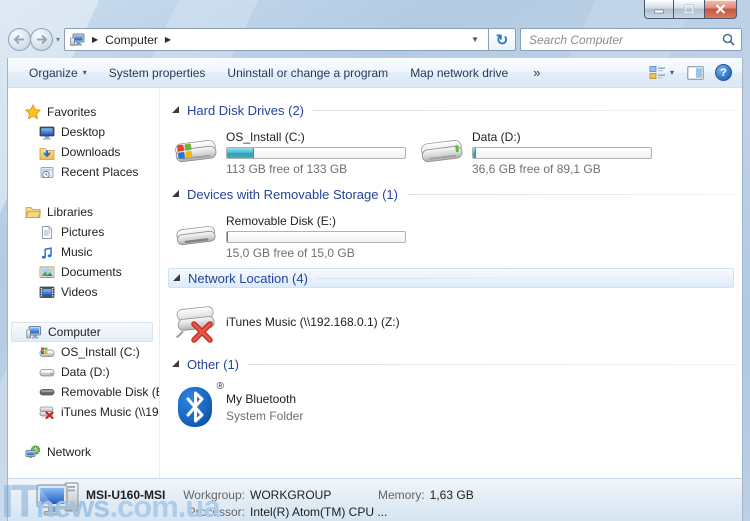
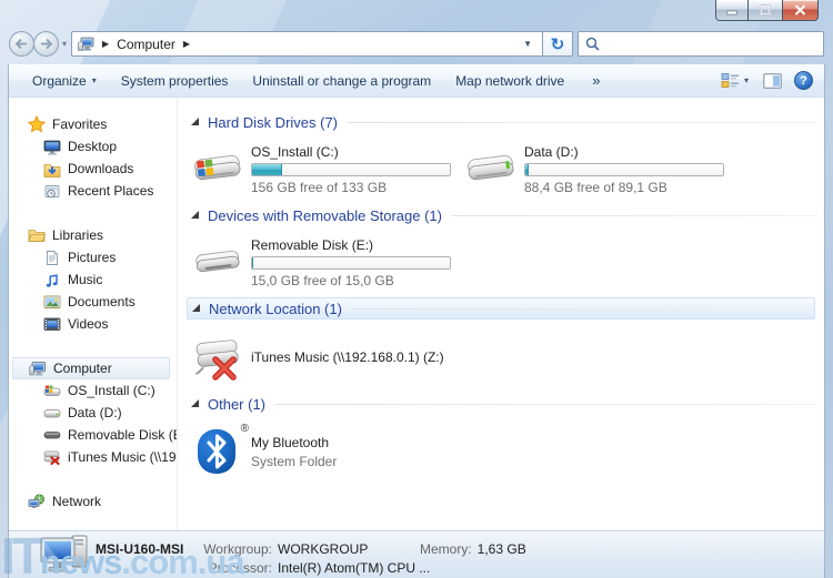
  ▾
  ▶
  Computer
  ▶
  ▼
  ↻
- Search Computer
  Organize
  ▾
  System properties
  Uninstall or change a program
  Map network drive
  »
  ▾
  ?
  Favorites
  Desktop
  Downloads
  Recent Places
  Libraries
  Pictures
  Music
  Documents
  Videos
  Computer
  OS_Install (C:)
  Data (D:)
  Removable Disk (
  iTunes Music (\\19
  Network
- Hard Disk Drives (2)
+ Hard Disk Drives (7)
  OS_Install (C:)
- 113 GB free of 133 GB
+ 156 GB free of 133 GB
  Data (D:)
- 36,6 GB free of 89,1 GB
+ 88,4 GB free of 89,1 GB
  Devices with Removable Storage (1)
  Removable Disk (E:)
  15,0 GB free of 15,0 GB
- Network Location (4)
+ Network Location (1)
  iTunes Music (\\192.168.0.1) (Z:)
  Other (1)
  ®
  My Bluetooth
  System Folder
  MSI-U160-MSI
  Workgroup: WORKGROUP
  Memory: 1,63 GB
  Processor: Intel(R) Atom(TM) CPU ...
  IT
  news
  .com.ua
